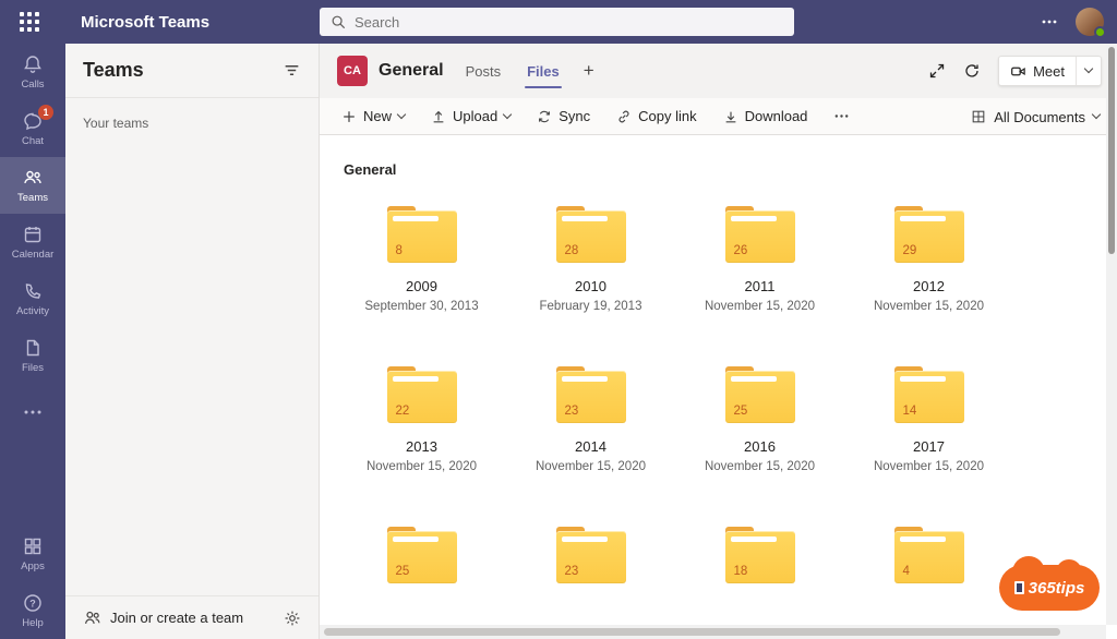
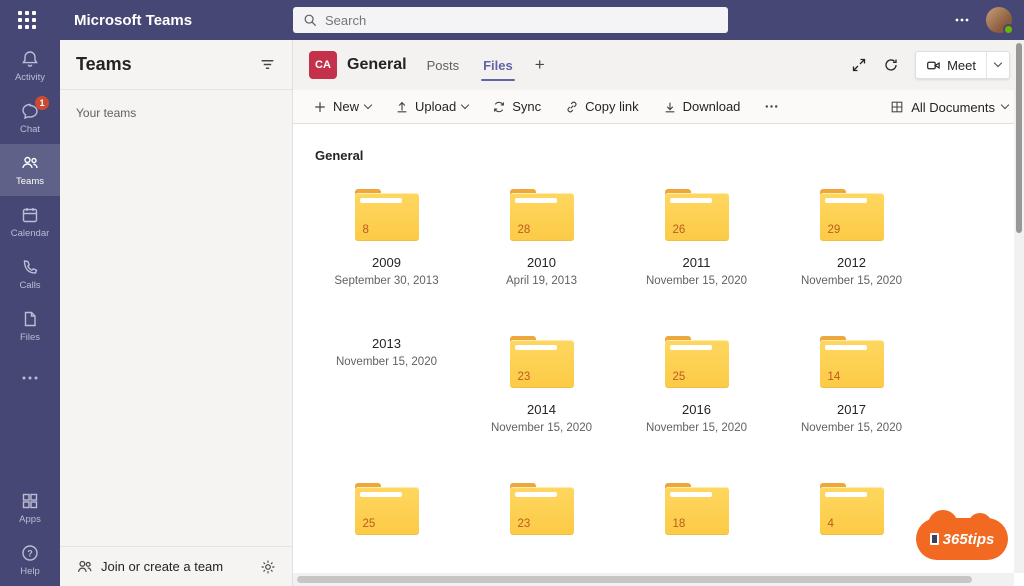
  Microsoft Teams
  Search
- Calls
+ Activity
  1
  Chat
  Teams
  Calendar
- Activity
+ Calls
  Files
  Apps
  ?
  Help
  Teams
  Your teams
  Join or create a team
  CA
  General
  Posts
  Files
  +
  Meet
  New
  Upload
  Sync
  Copy link
  Download
  All Documents
  General
  8
  2009
  September 30, 2013
  28
  2010
- February 19, 2013
+ April 19, 2013
  26
  2011
  November 15, 2020
  29
  2012
  November 15, 2020
- 22
  2013
  November 15, 2020
  23
  2014
  November 15, 2020
  25
  2016
  November 15, 2020
  14
  2017
  November 15, 2020
  25
  23
  18
  4
  365tips
